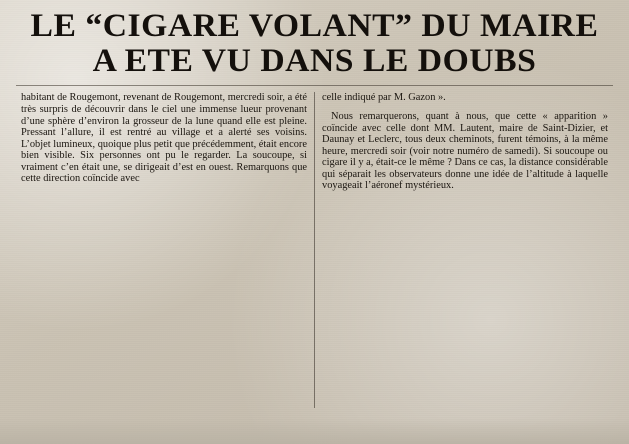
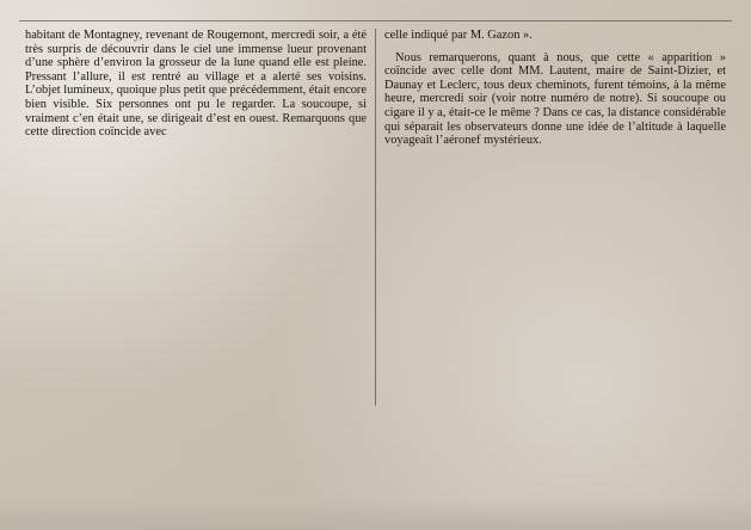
- LE “CIGARE VOLANT” DU MAIRE
- A ETE VU DANS LE DOUBS
- habitant de Rougemont, revenant de Rougemont, mercredi soir, a été très surpris de découvrir dans le ciel une immense lueur provenant d’une sphère d’environ la grosseur de la lune quand elle est pleine. Pressant l’allure, il est rentré au village et a alerté ses voisins. L’objet lumineux, quoique plus petit que précédemment, était encore bien visible. Six personnes ont pu le regarder. La soucoupe, si vraiment c’en était une, se dirigeait d’est en ouest. Remarquons que cette direction coïncide avec
+ habitant de Montagney, revenant de Rougemont, mercredi soir, a été très surpris de découvrir dans le ciel une immense lueur provenant d’une sphère d’environ la grosseur de la lune quand elle est pleine. Pressant l’allure, il est rentré au village et a alerté ses voisins. L’objet lumineux, quoique plus petit que précédemment, était encore bien visible. Six personnes ont pu le regarder. La soucoupe, si vraiment c’en était une, se dirigeait d’est en ouest. Remarquons que cette direction coïncide avec
  celle indiqué par M. Gazon ».
- Nous remarquerons, quant à nous, que cette « apparition » coïncide avec celle dont MM. Lautent, maire de Saint-Dizier, et Daunay et Leclerc, tous deux cheminots, furent témoins, à la même heure, mercredi soir (voir notre numéro de samedi). Si soucoupe ou cigare il y a, était-ce le même ? Dans ce cas, la distance considérable qui séparait les observateurs donne une idée de l’altitude à laquelle voyageait l’aéronef mystérieux.
+ Nous remarquerons, quant à nous, que cette « apparition » coïncide avec celle dont MM. Lautent, maire de Saint-Dizier, et Daunay et Leclerc, tous deux cheminots, furent témoins, à la même heure, mercredi soir (voir notre numéro de notre). Si soucoupe ou cigare il y a, était-ce le même ? Dans ce cas, la distance considérable qui séparait les observateurs donne une idée de l’altitude à laquelle voyageait l’aéronef mystérieux.
